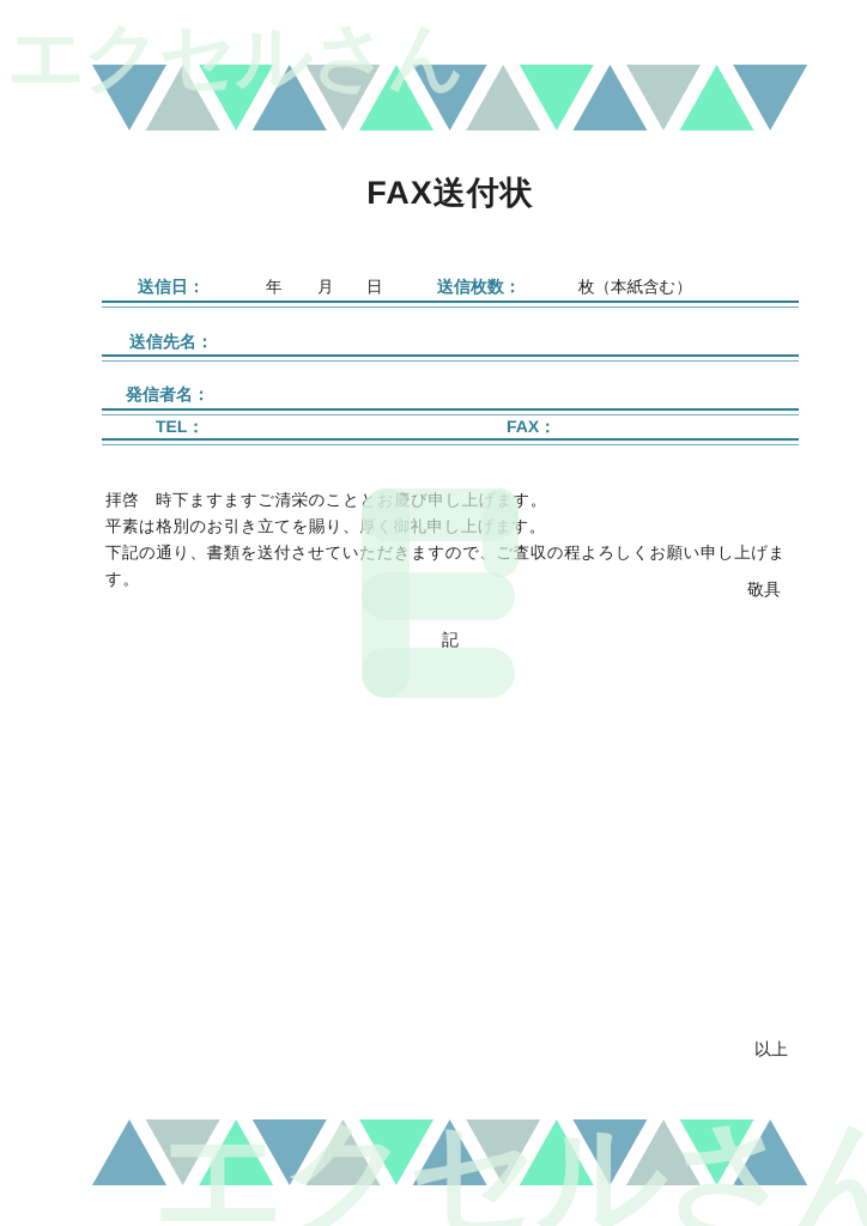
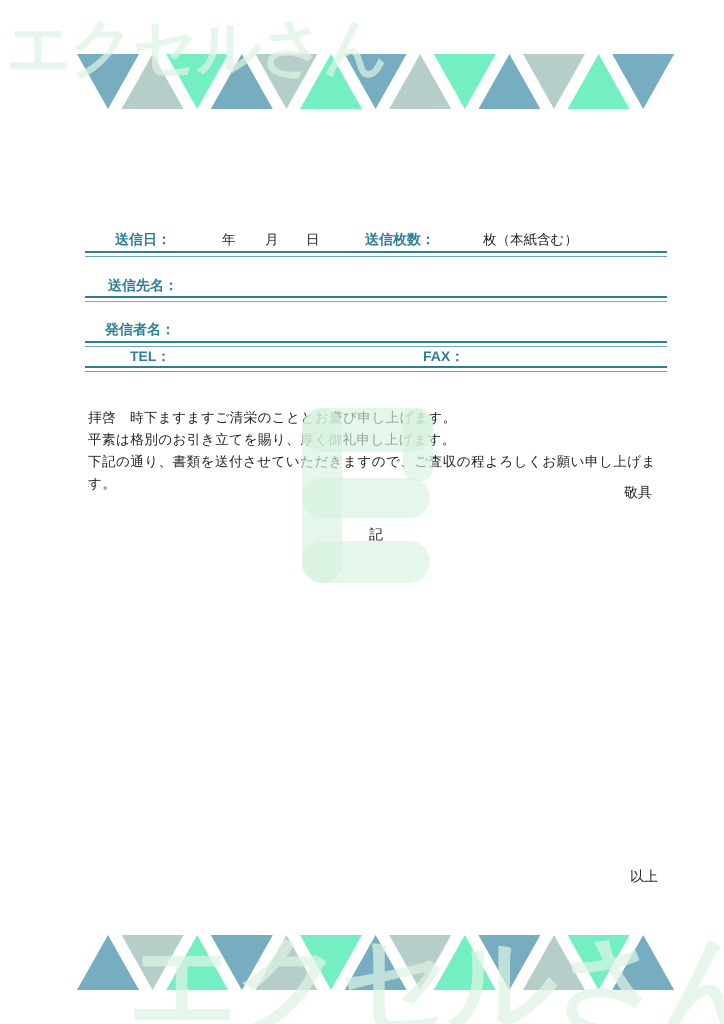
- FAX送付状
  送信日：
  年
  月
  日
  送信枚数：
  枚（本紙含む）
  送信先名：
  発信者名：
  TEL：
  FAX：
  拝啓 時下ますますご清栄のこととお慶び申し上げます。
  平素は格別のお引き立てを賜り、厚く御礼申し上げます。
  下記の通り、書類を送付させていただきますので、ご査収の程よろしくお願い申し上げます。
  敬具
  記
  以上
  エクセルさん
  エクセルさん
